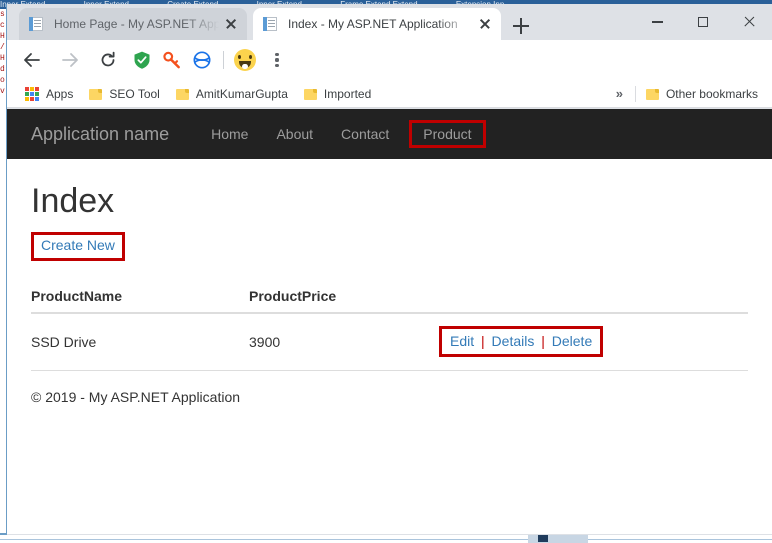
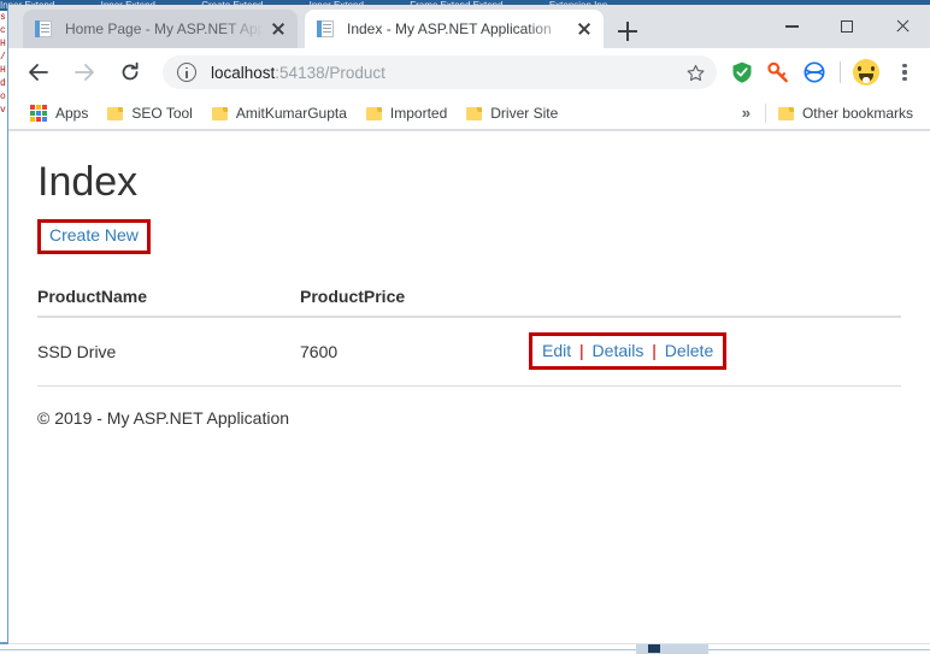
  s
  c
  H
  /
  H
  d
  o
  v
  Home Page - My ASP.NET App
  Index - My ASP.NET Application
+ localhost:54138/Product
  Apps
  SEO Tool
  AmitKumarGupta
  Imported
+ Driver Site
  »
  Other bookmarks
- Application name
- Home
- About
- Contact
- Product
  Index
  Create New
  ProductName	ProductPrice
- SSD Drive	3900	Edit | Details | Delete
+ SSD Drive	7600	Edit | Details | Delete
  © 2019 - My ASP.NET Application
